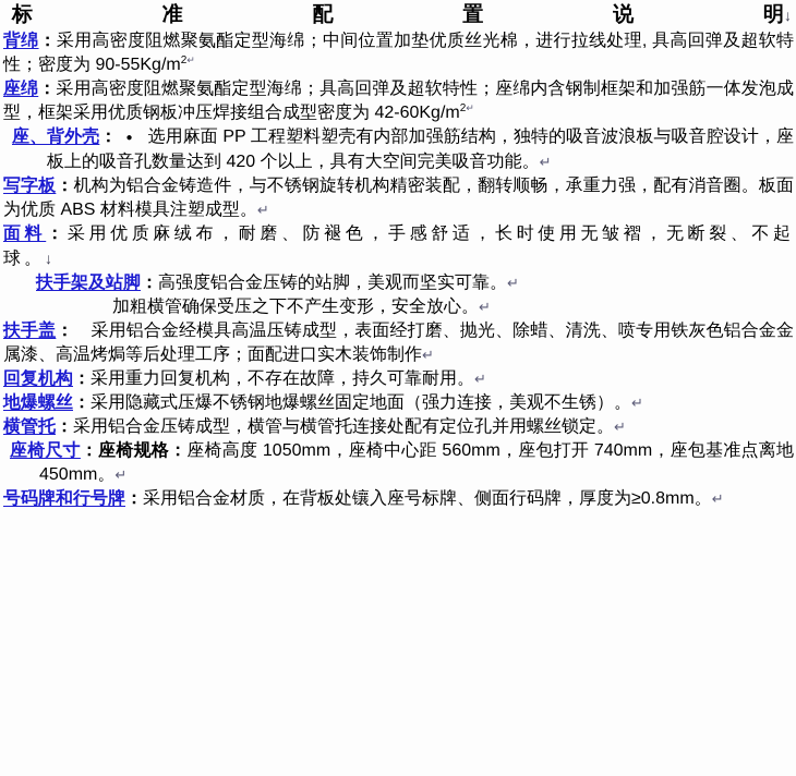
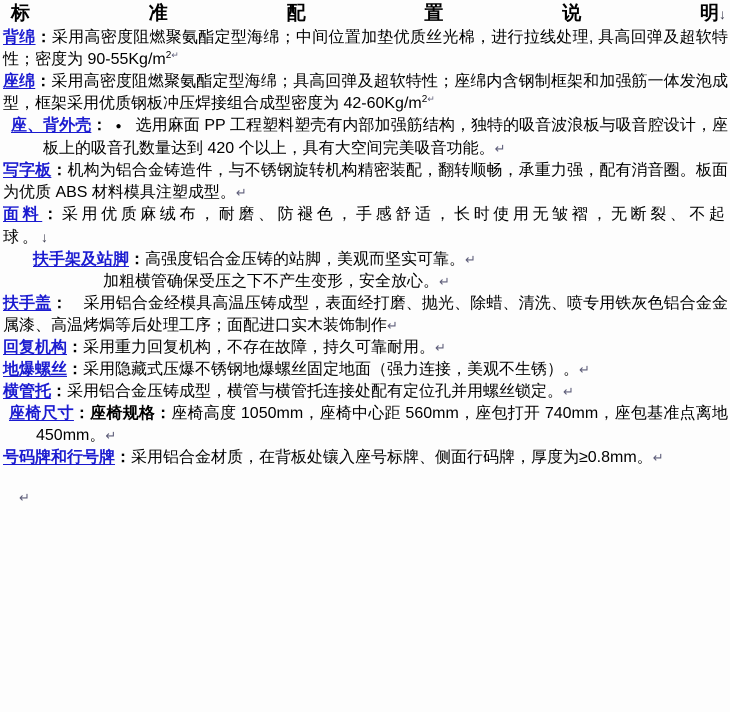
  标
  准
  配
  置
  说
  明↓
  背绵：采用高密度阻燃聚氨酯定型海绵；中间位置加垫优质丝光棉，进行拉线处理, 具高回弹及超软特性；密度为 90-55Kg/m2↵
  座绵：采用高密度阻燃聚氨酯定型海绵；具高回弹及超软特性；座绵内含钢制框架和加强筋一体发泡成型，框架采用优质钢板冲压焊接组合成型密度为 42-60Kg/m2↵
  座、背外壳： ● 选用麻面 PP 工程塑料塑壳有内部加强筋结构，独特的吸音波浪板与吸音腔设计，座板上的吸音孔数量达到 420 个以上，具有大空间完美吸音功能。↵
  写字板：机构为铝合金铸造件，与不锈钢旋转机构精密装配，翻转顺畅，承重力强，配有消音圈。板面为优质 ABS 材料模具注塑成型。↵
  面料：采用优质麻绒布，耐磨、防褪色，手感舒适，长时使用无皱褶，无断裂、不起球。↓
  扶手架及站脚：高强度铝合金压铸的站脚，美观而坚实可靠。↵
  加粗横管确保受压之下不产生变形，安全放心。↵
  扶手盖： 采用铝合金经模具高温压铸成型，表面经打磨、抛光、除蜡、清洗、喷专用铁灰色铝合金金属漆、高温烤焗等后处理工序；面配进口实木装饰制作↵
  回复机构：采用重力回复机构，不存在故障，持久可靠耐用。↵
  地爆螺丝：采用隐藏式压爆不锈钢地爆螺丝固定地面（强力连接，美观不生锈）。↵
  横管托：采用铝合金压铸成型，横管与横管托连接处配有定位孔并用螺丝锁定。↵
  座椅尺寸：座椅规格：座椅高度 1050mm，座椅中心距 560mm，座包打开 740mm，座包基准点离地 450mm。↵
  号码牌和行号牌：采用铝合金材质，在背板处镶入座号标牌、侧面行码牌，厚度为≥0.8mm。↵
+ ↵
